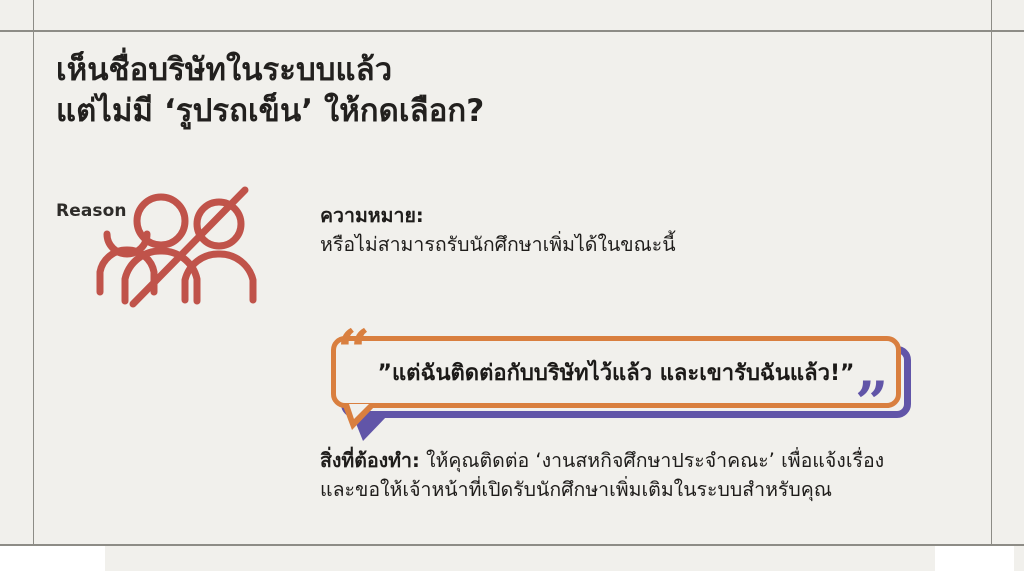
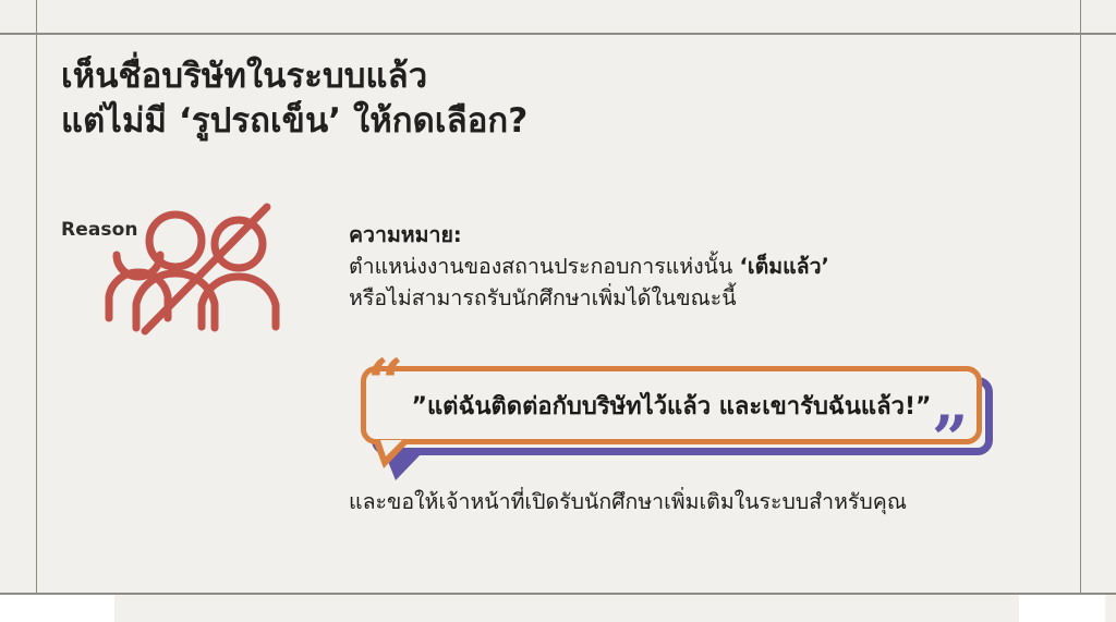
  เห็นชื่อบริษัทในระบบแล้ว
  แต่ไม่มี ‘รูปรถเข็น’ ให้กดเลือก?
  Reason
  ความหมาย:
+ ตำแหน่งงานของสถานประกอบการแห่งนั้น ‘เต็มแล้ว’
  หรือไม่สามารถรับนักศึกษาเพิ่มได้ในขณะนี้
  ”แต่ฉันติดต่อกับบริษัทไว้แล้ว และเขารับฉันแล้ว!”
  “
  ”
- สิ่งที่ต้องทำ: ให้คุณติดต่อ ‘งานสหกิจศึกษาประจำคณะ’ เพื่อแจ้งเรื่อง
  และขอให้เจ้าหน้าที่เปิดรับนักศึกษาเพิ่มเติมในระบบสำหรับคุณ
